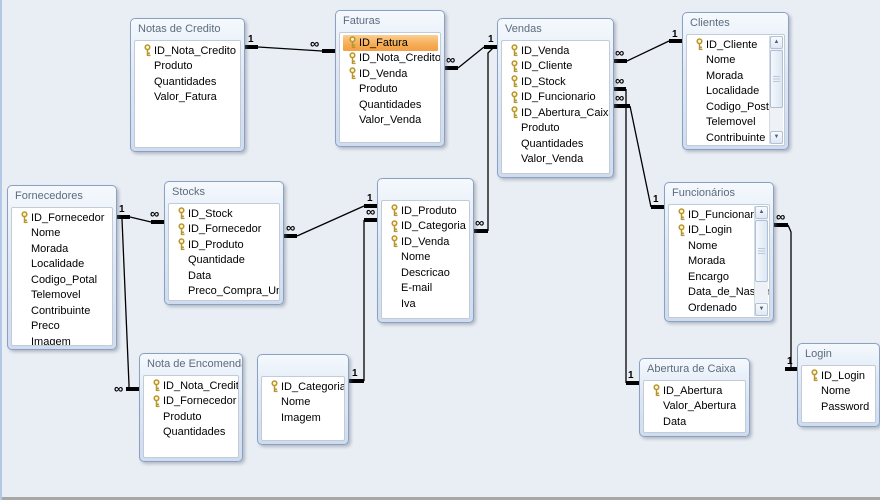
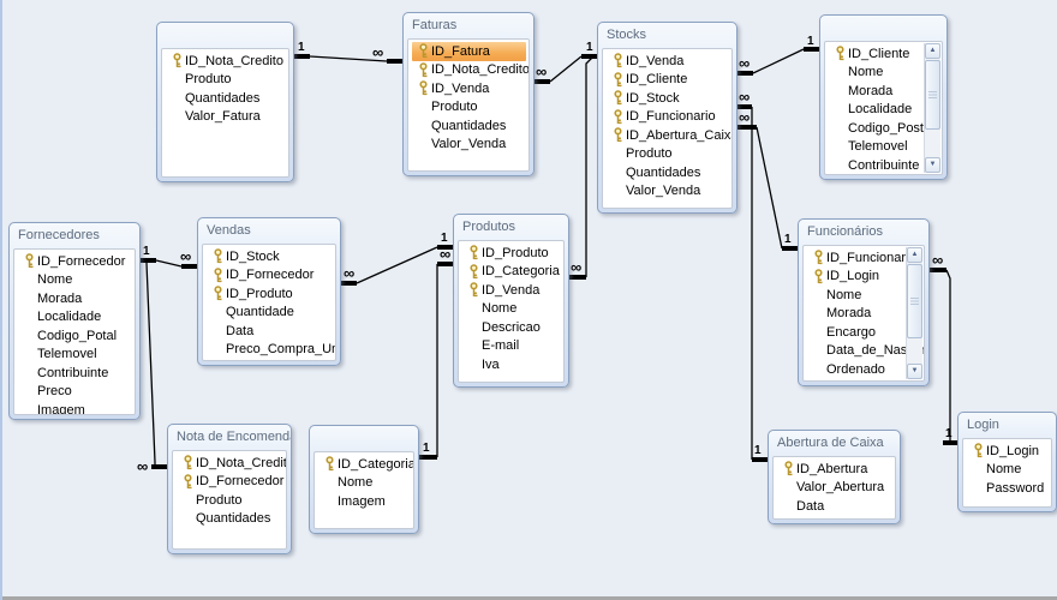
  1
  ∞
  ∞
  1
  ∞
  ∞
  1
  ∞
  1
  ∞
  1
  1
  ∞
  ∞
  ∞
  1
  ∞
  1
  ∞
  1
- Notas de Credito
  ID_Nota_Credito
  Produto
  Quantidades
  Valor_Fatura
  Faturas
  ID_Fatura
  ID_Nota_Credito
  ID_Venda
  Produto
  Quantidades
  Valor_Venda
- Vendas
+ Stocks
  ID_Venda
  ID_Cliente
  ID_Stock
  ID_Funcionario
  ID_Abertura_Caix
  Produto
  Quantidades
  Valor_Venda
- Clientes
  ID_Cliente
  Nome
  Morada
  Localidade
  Codigo_Post
  Telemovel
  Contribuinte
  Fornecedores
  ID_Fornecedor
  Nome
  Morada
  Localidade
  Codigo_Potal
  Telemovel
  Contribuinte
  Preco
  Imagem
- Stocks
+ Vendas
  ID_Stock
  ID_Fornecedor
  ID_Produto
  Quantidade
  Data
  Preco_Compra_U
+ Produtos
  ID_Produto
  ID_Categoria
  ID_Venda
  Nome
  Descricao
  E-mail
  Iva
  Funcionários
  ID_Funcionar
  ID_Login
  Nome
  Morada
  Encargo
  Data_de_Nas
  Ordenado
  Nota de Encomend
  ID_Nota_Credit
  ID_Fornecedor
  Produto
  Quantidades
  ID_Categoria
  Nome
  Imagem
  Abertura de Caixa
  ID_Abertura
  Valor_Abertura
  Data
  Login
  ID_Login
  Nome
  Password
